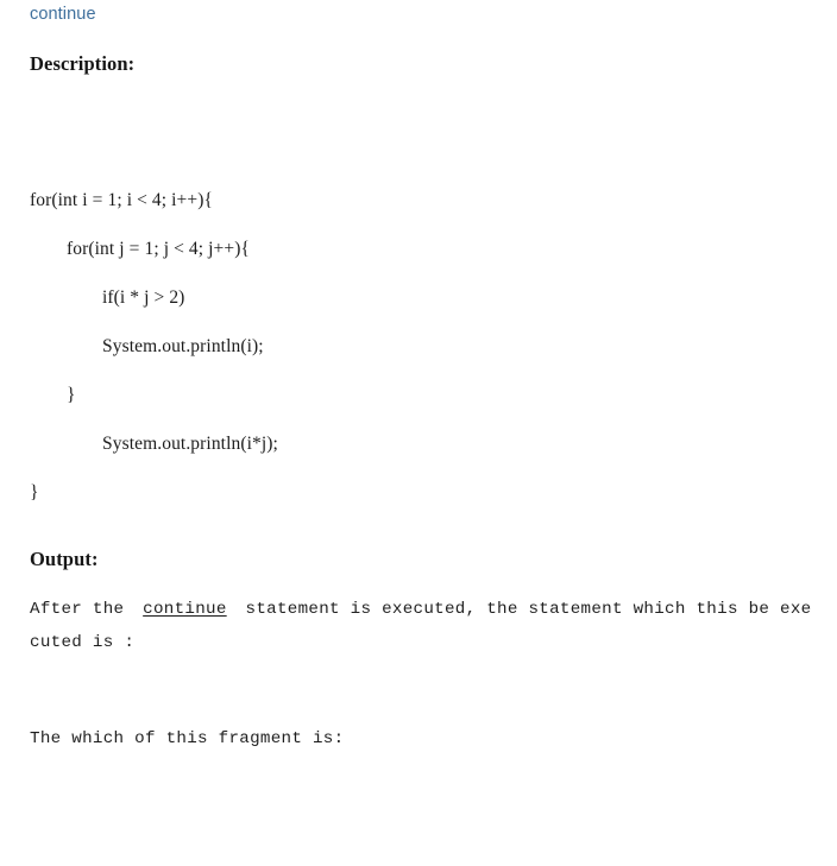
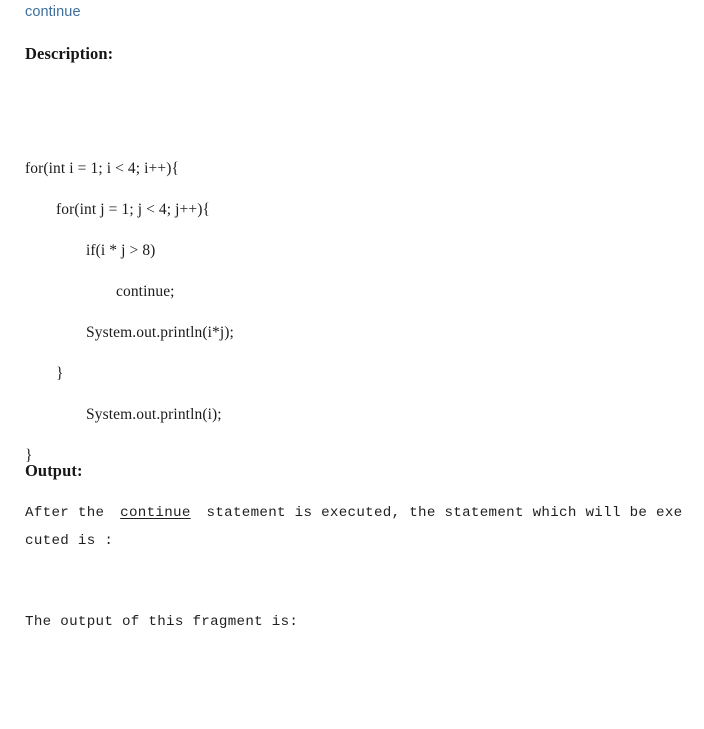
  continue
  Description:
  for(int i = 1; i < 4; i++){
  for(int j = 1; j < 4; j++){
- if(i * j > 2)
+ if(i * j > 8)
+ continue;
- System.out.println(i);
+ System.out.println(i*j);
  }
- System.out.println(i*j);
+ System.out.println(i);
  }
  Output:
- After the continue statement is executed, the statement which this be executed is :
+ After the continue statement is executed, the statement which will be executed is :
- The which of this fragment is:
+ The output of this fragment is:
